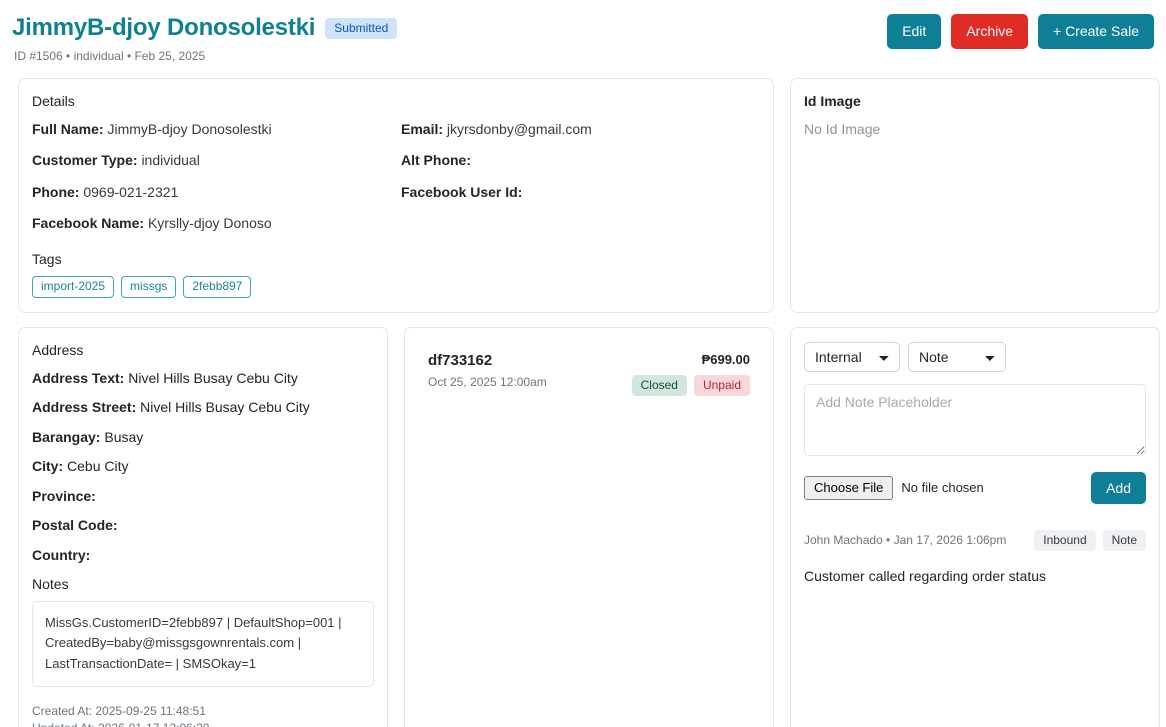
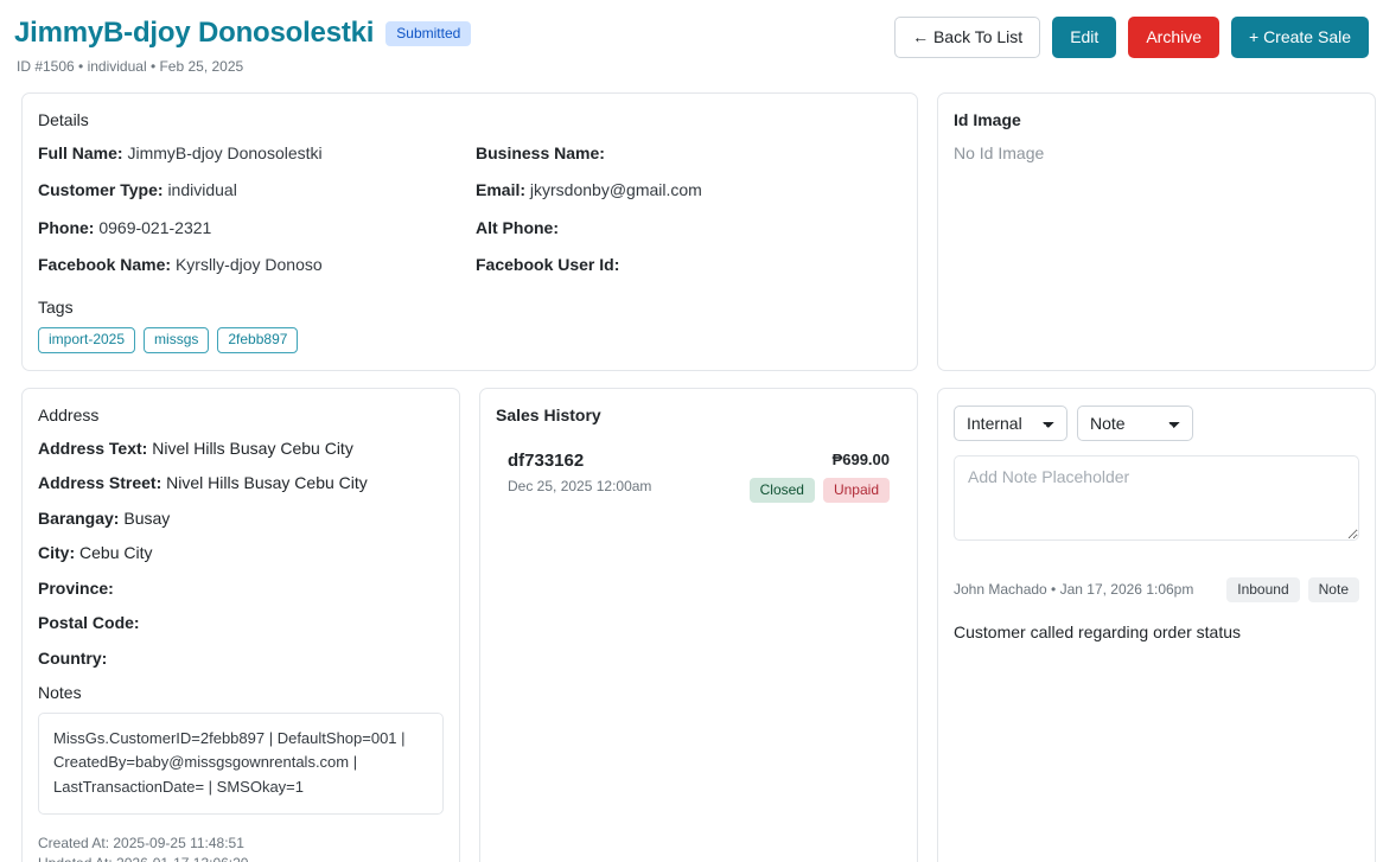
  JimmyB-djoy Donosolestki
  Submitted
  ID #1506 • individual • Feb 25, 2025
+ ← Back To List
  Edit
  Archive
  + Create Sale
  Details
  Full Name: JimmyB-djoy Donosolestki
  Customer Type: individual
  Phone: 0969-021-2321
  Facebook Name: Kyrslly-djoy Donoso
+ Business Name:
  Email: jkyrsdonby@gmail.com
  Alt Phone:
  Facebook User Id:
  Tags
  import-2025
  missgs
  2febb897
  Id Image
  No Id Image
  Address
  Address Text: Nivel Hills Busay Cebu City
  Address Street: Nivel Hills Busay Cebu City
  Barangay: Busay
  City: Cebu City
  Province:
  Postal Code:
  Country:
  Notes
  MissGs.CustomerID=2febb897 | DefaultShop=001 | CreatedBy=baby@missgsgownrentals.com | LastTransactionDate= | SMSOkay=1
  Created At: 2025-09-25 11:48:51
+ Sales History
  df733162
- Oct 25, 2025 12:00am
+ Dec 25, 2025 12:00am
  ₱699.00
  Closed
  Unpaid
  Internal
  Note
  Add Note Placeholder
- Choose File
- No file chosen
- Add
  John Machado • Jan 17, 2026 1:06pm
  Inbound
  Note
  Customer called regarding order status
